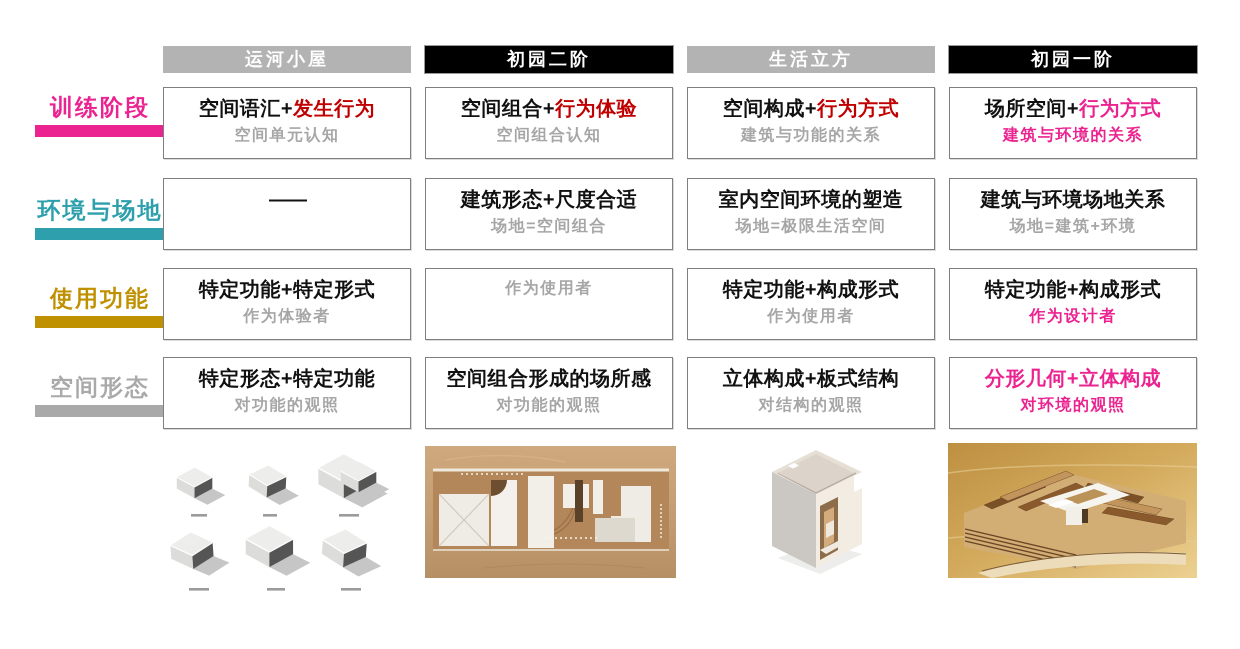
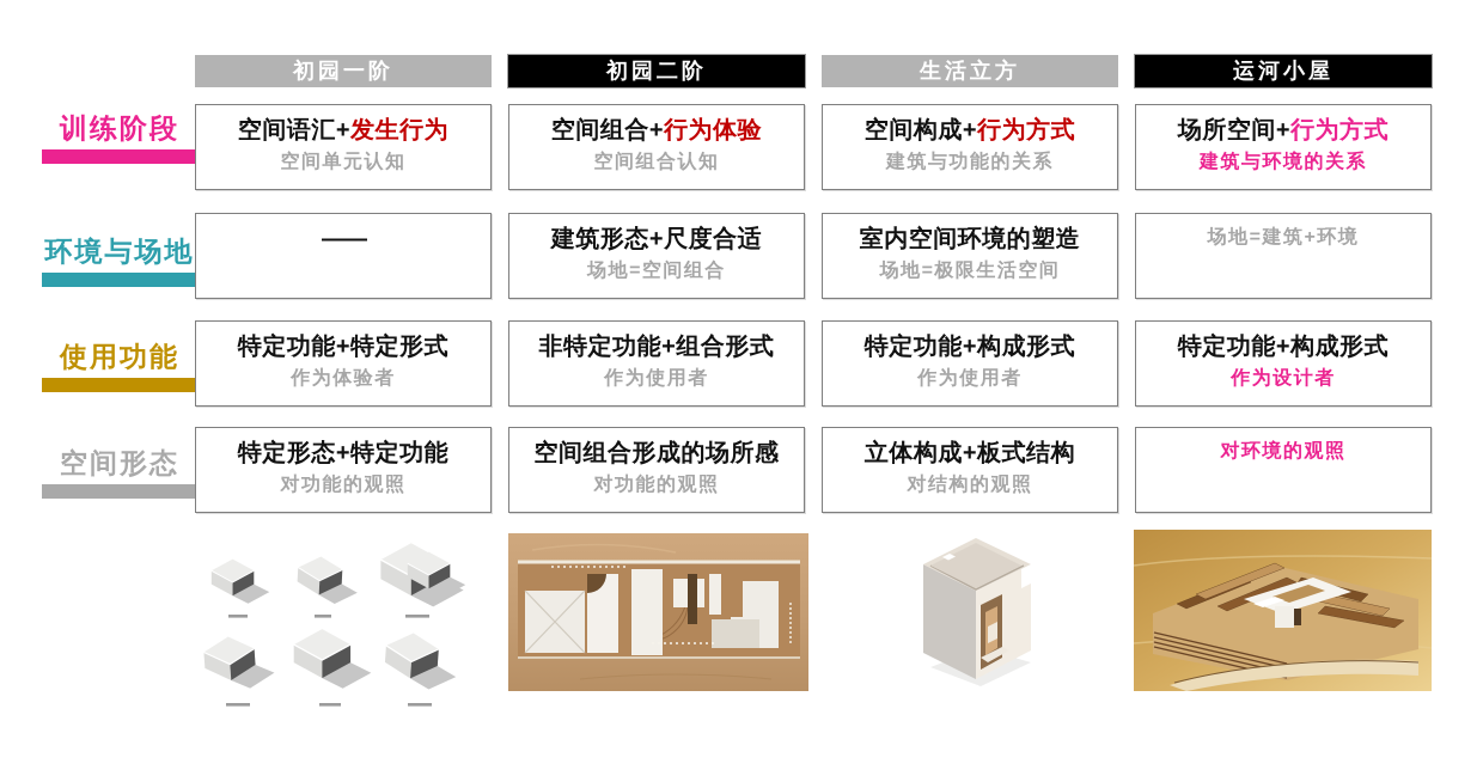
- 运河小屋
+ 初园一阶
  初园二阶
  生活立方
- 初园一阶
+ 运河小屋
  训练阶段
  环境与场地
  使用功能
  空间形态
  空间语汇+发生行为
  空间单元认知
  空间组合+行为体验
  空间组合认知
  空间构成+行为方式
  建筑与功能的关系
  场所空间+行为方式
  建筑与环境的关系
  ——
  建筑形态+尺度合适
  场地=空间组合
  室内空间环境的塑造
  场地=极限生活空间
- 建筑与环境场地关系
  场地=建筑+环境
  特定功能+特定形式
  作为体验者
+ 非特定功能+组合形式
  作为使用者
  特定功能+构成形式
  作为使用者
  特定功能+构成形式
  作为设计者
  特定形态+特定功能
  对功能的观照
  空间组合形成的场所感
  对功能的观照
  立体构成+板式结构
  对结构的观照
- 分形几何+立体构成
  对环境的观照
